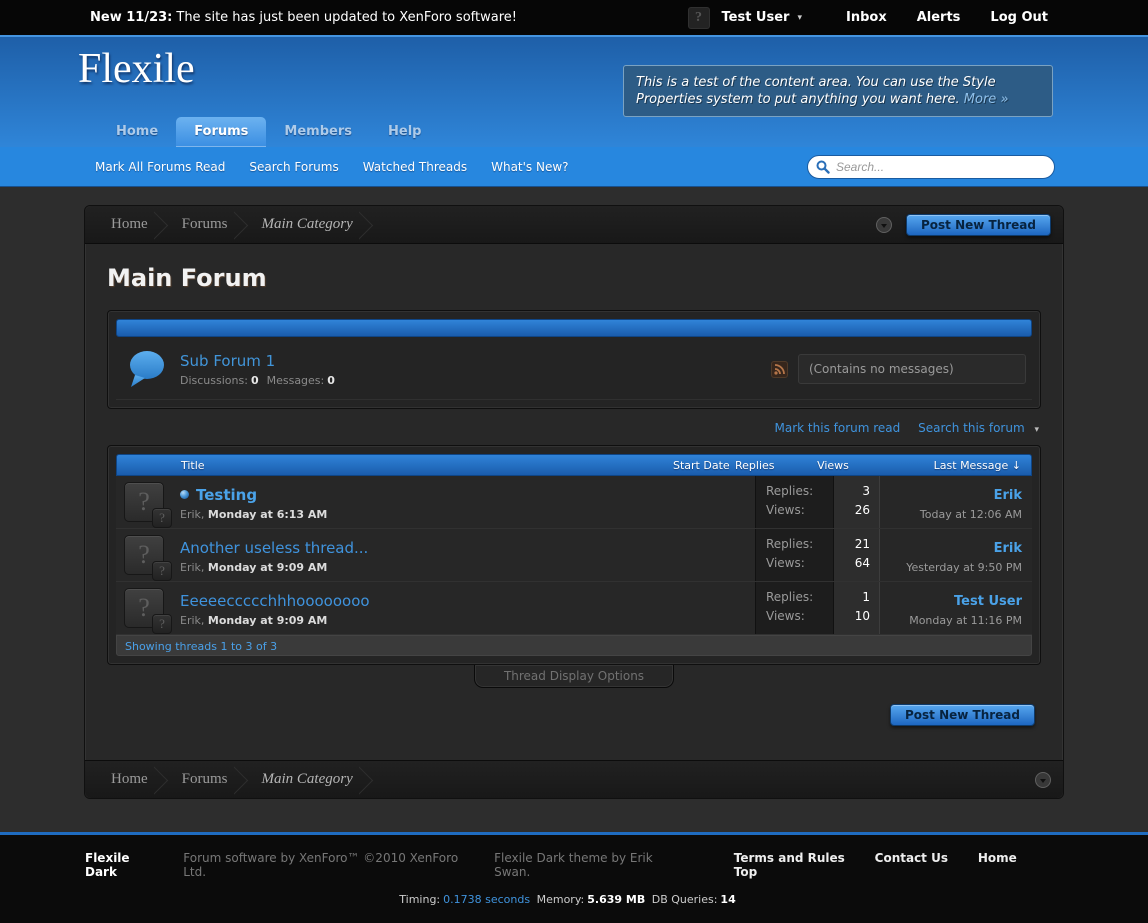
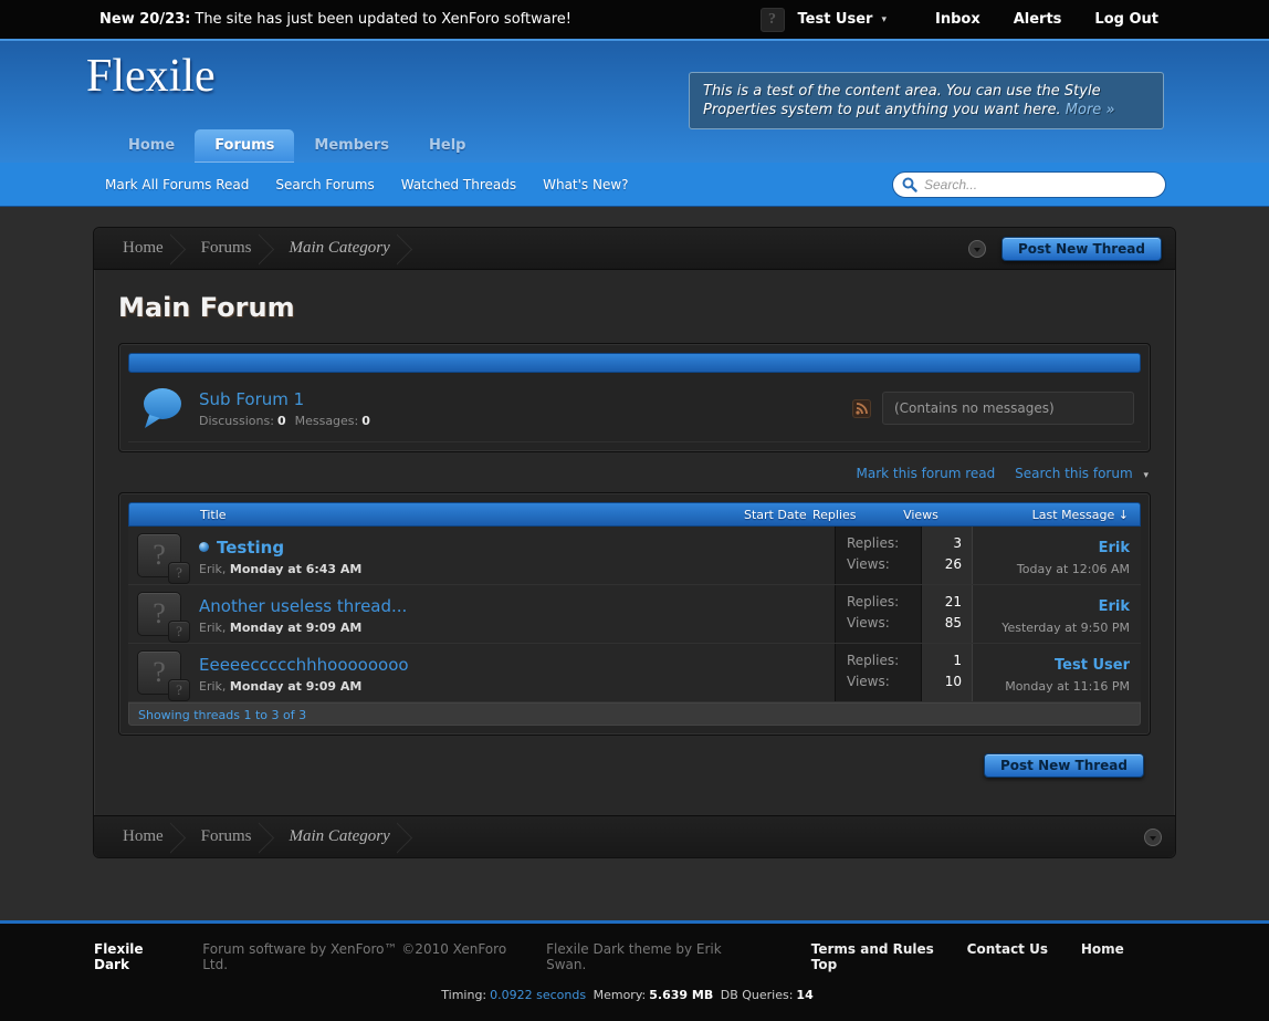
- New 11/23: The site has just been updated to XenForo software!
+ New 20/23: The site has just been updated to XenForo software!
  ?
  Test User
  ▾
  Inbox
  Alerts
  Log Out
  Flexile
  This is a test of the content area. You can use the Style Properties system to put anything you want here. More »
  Home
  Forums
  Members
  Help
  Mark All Forums Read
  Search Forums
  Watched Threads
  What's New?
  Search...
  Home
  Forums
  Main Category
  Post New Thread
  Main Forum
  Sub Forum 1
  Discussions: 0 Messages: 0
  (Contains no messages)
  Mark this forum read Search this forum ▾
  Title
  Start Date
  Replies
  Views
  Last Message ↓
  ?
  ?
  Testing
- Erik, Monday at 6:13 AM
+ Erik, Monday at 6:43 AM
  Replies:
  Views:
  3
  26
  Erik
  Today at 12:06 AM
  ?
  ?
  Another useless thread...
  Erik, Monday at 9:09 AM
  Replies:
  Views:
  21
- 64
+ 85
  Erik
  Yesterday at 9:50 PM
  ?
  ?
  Eeeeeccccchhhoooooooo
  Erik, Monday at 9:09 AM
  Replies:
  Views:
  1
  10
  Test User
  Monday at 11:16 PM
  Showing threads 1 to 3 of 3
- Thread Display Options
  Post New Thread
  Home
  Forums
  Main Category
  Flexile Dark
  Forum software by XenForo™ ©2010 XenForo Ltd.
  Flexile Dark theme by Erik Swan.
  Terms and Rules Contact Us Home Top
- Timing: 0.1738 seconds Memory: 5.639 MB DB Queries: 14
+ Timing: 0.0922 seconds Memory: 5.639 MB DB Queries: 14
